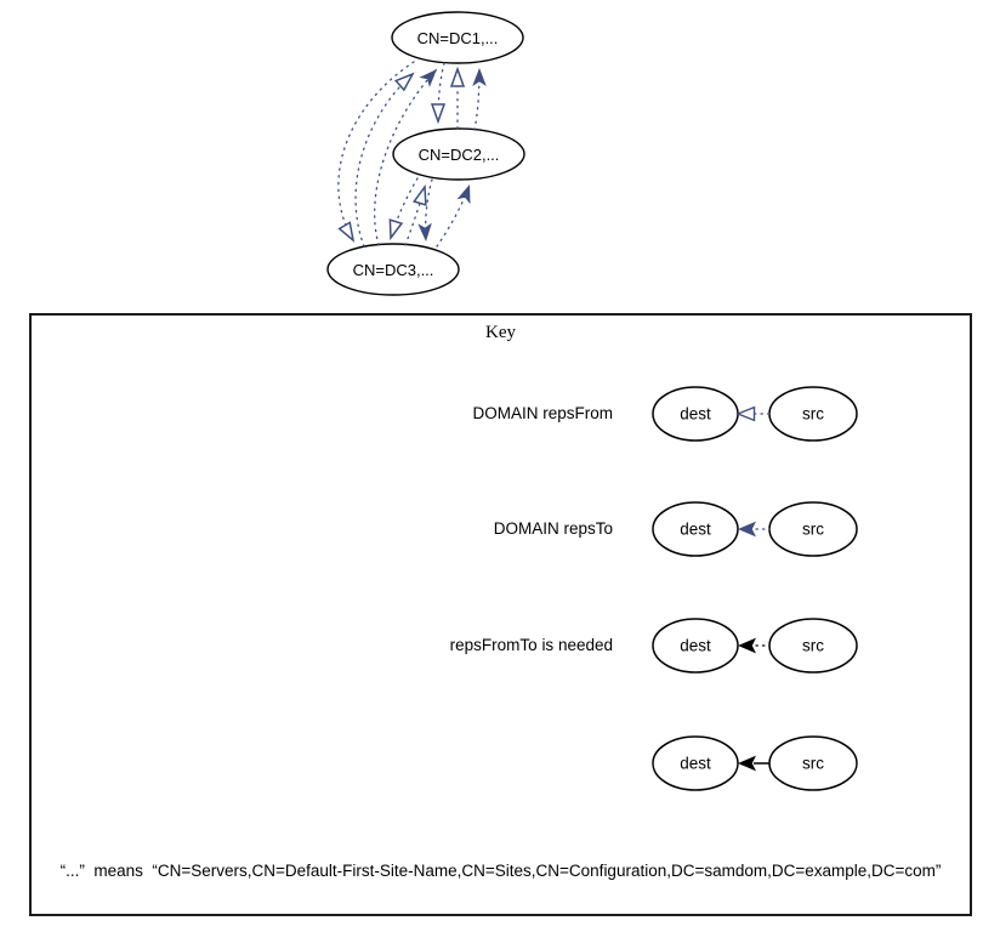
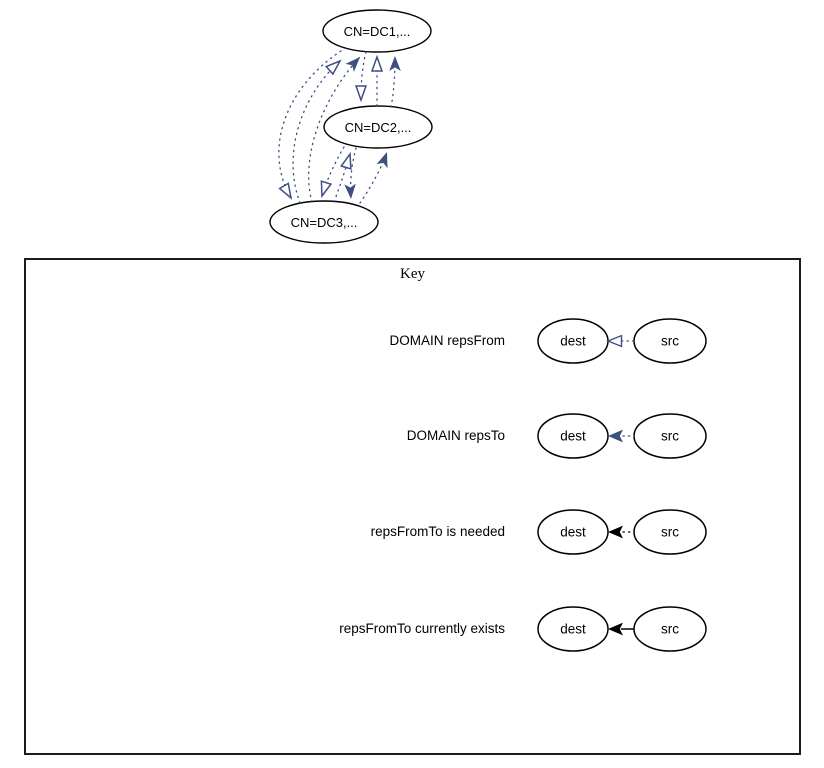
  CN=DC1,...
  CN=DC2,...
  CN=DC3,...
  Key
  DOMAIN repsFrom
  dest
  src
  DOMAIN repsTo
  dest
  src
  repsFromTo is needed
  dest
  src
+ repsFromTo currently exists
  dest
  src
- “...” means “CN=Servers,CN=Default-First-Site-Name,CN=Sites,CN=Configuration,DC=samdom,DC=example,DC=com”
